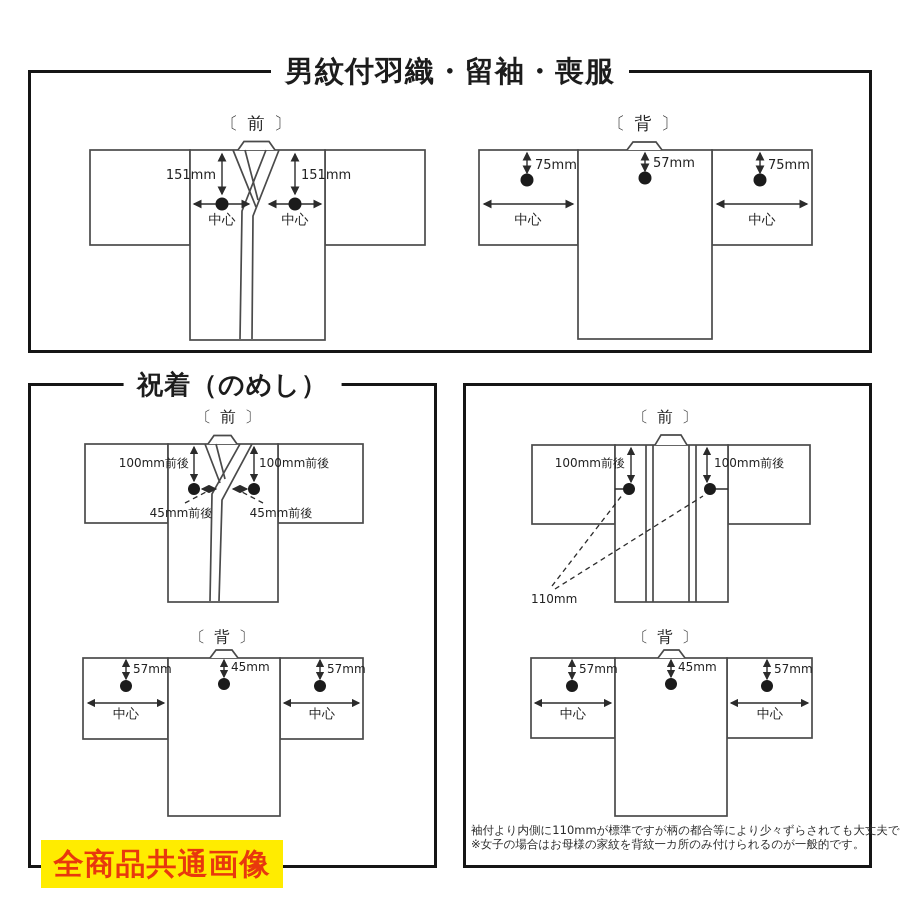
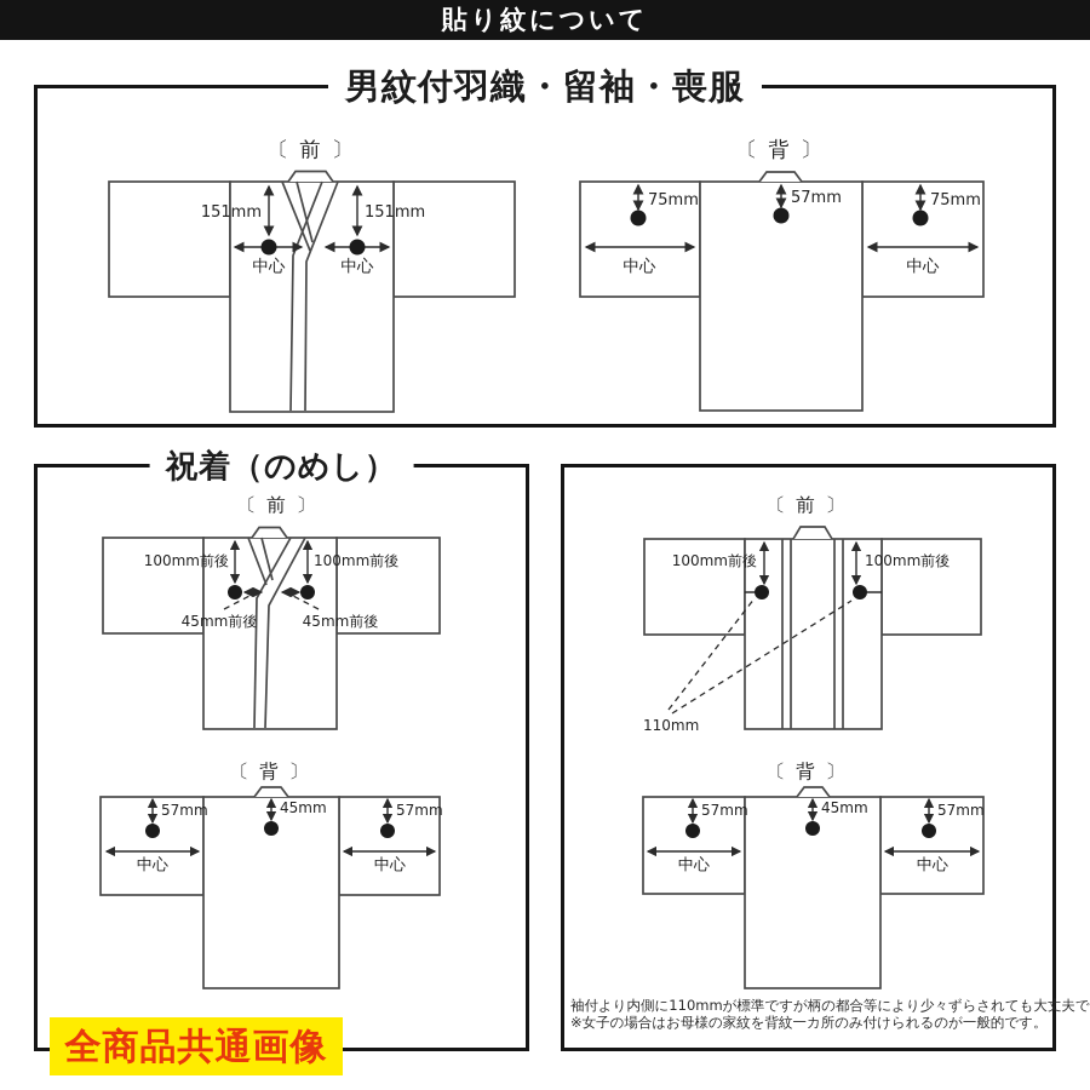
+ 貼り紋について
  男紋付羽織・留袖・喪服
  祝着（のめし）
  袖付より内側に110mmが標準ですが柄の都合等により少々ずらされても大丈夫で
  ※女子の場合はお母様の家紋を背紋一カ所のみ付けられるのが一般的です。
  〔 前 〕
  151mm
  151mm
  中心
  中心
  〔 背 〕
  75mm
  57mm
  75mm
  中心
  中心
  〔 前 〕
  100mm前後
  100mm前後
  45mm前後
  45mm前後
  〔 背 〕
  57mm
  45mm
  57mm
  中心
  中心
  〔 前 〕
  100mm前後
  100mm前後
  110mm
  〔 背 〕
  57mm
  45mm
  57mm
  中心
  中心
  全商品共通画像
